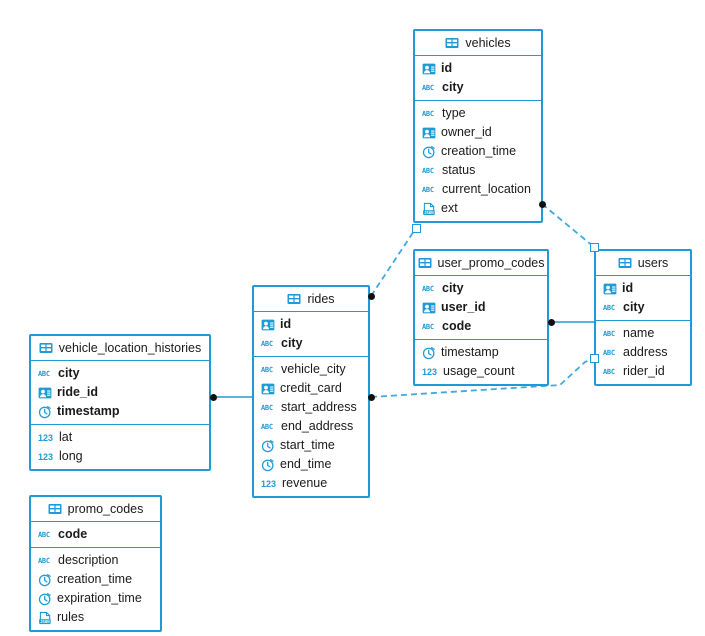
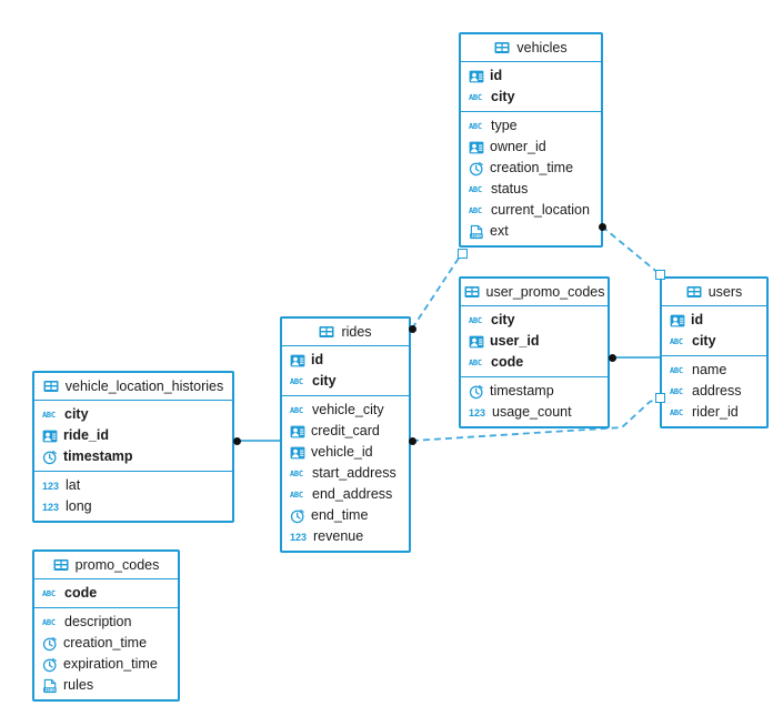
  vehicles
  id
  ABC
  city
  ABC
  type
  owner_id
  creation_time
  ABC
  status
  ABC
  current_location
  ext
  user_promo_codes
  ABC
  city
  user_id
  ABC
  code
  timestamp
  123
  usage_count
  users
  id
  ABC
  city
  ABC
  name
  ABC
  address
  ABC
  rider_id
  rides
  id
  ABC
  city
  ABC
  vehicle_city
  credit_card
+ vehicle_id
  ABC
  start_address
  ABC
  end_address
- start_time
  end_time
  123
  revenue
  vehicle_location_histories
  ABC
  city
  ride_id
  timestamp
  123
  lat
  123
  long
  promo_codes
  ABC
  code
  ABC
  description
  creation_time
  expiration_time
  rules
